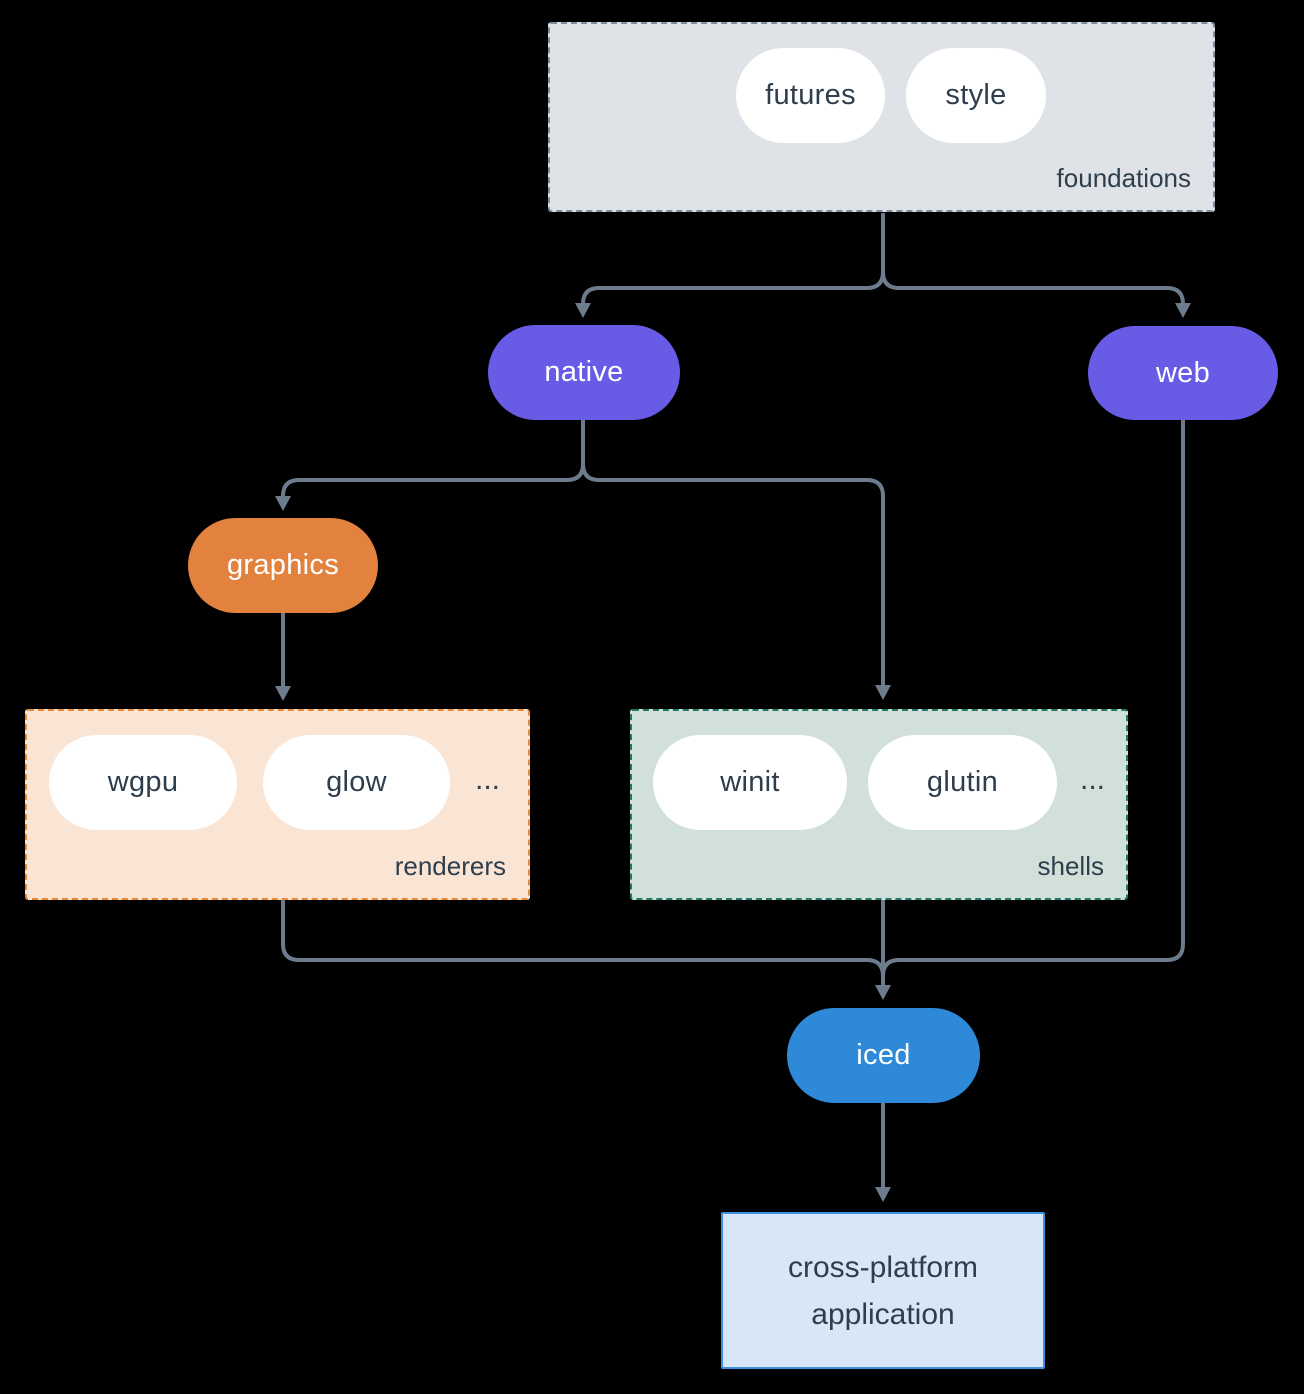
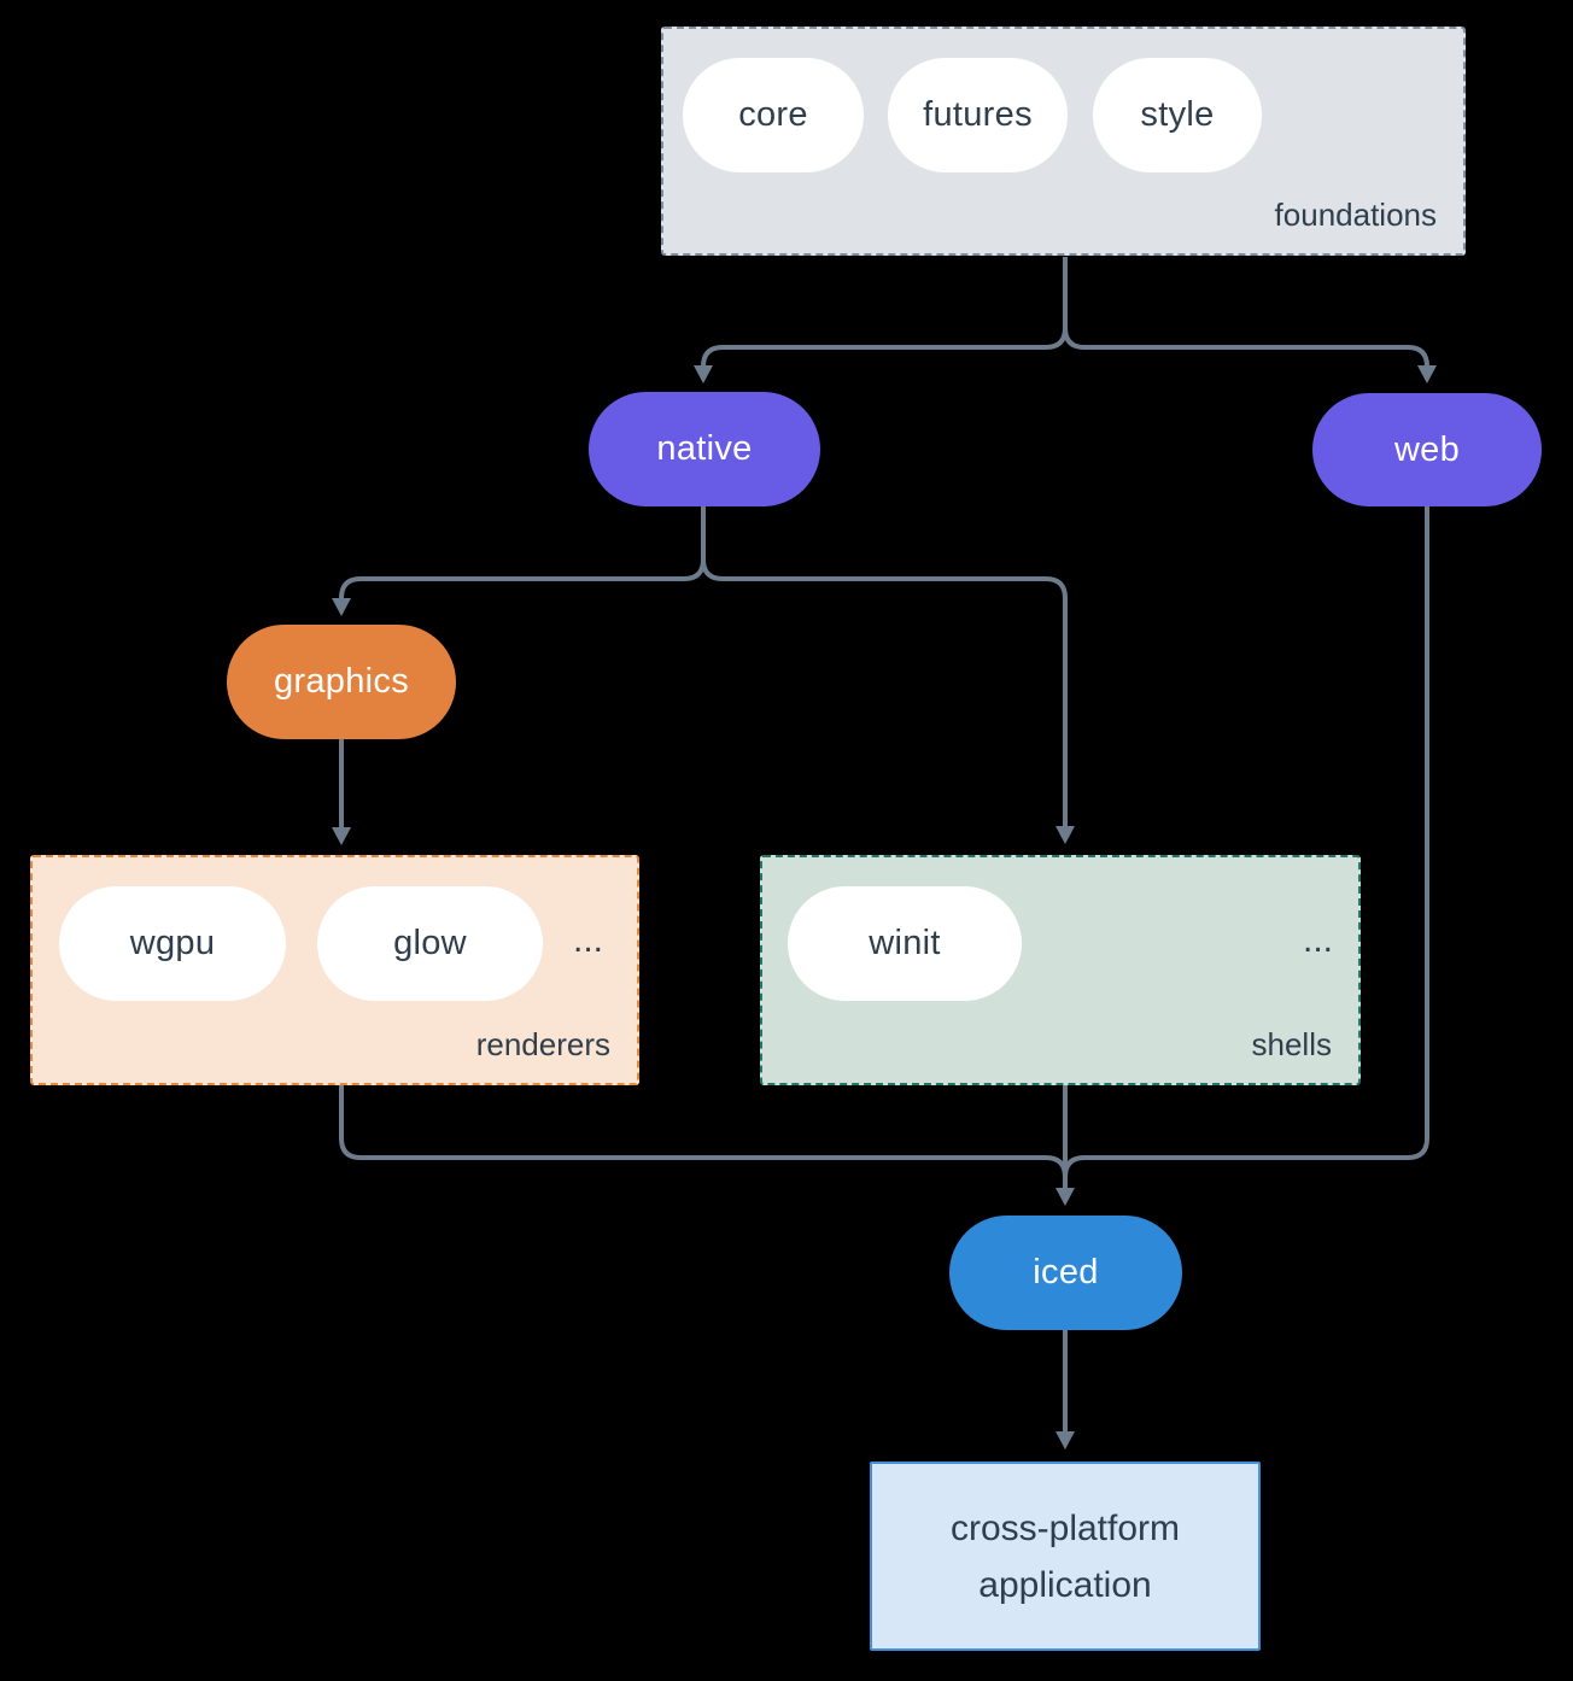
+ core
  futures
  style
  foundations
  native
  web
  graphics
  wgpu
  glow
  ...
  renderers
  winit
- glutin
  ...
  shells
  iced
  cross-platform
  application
